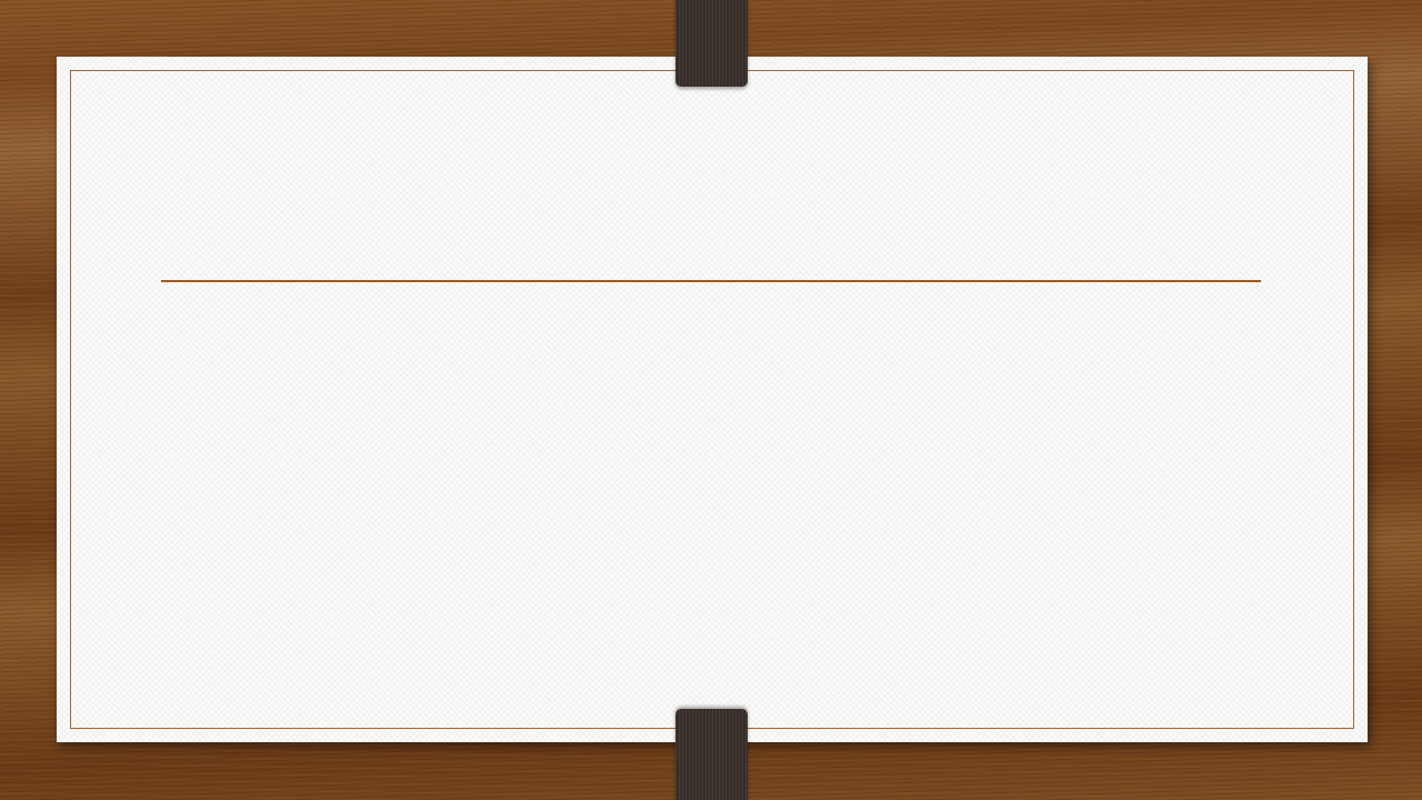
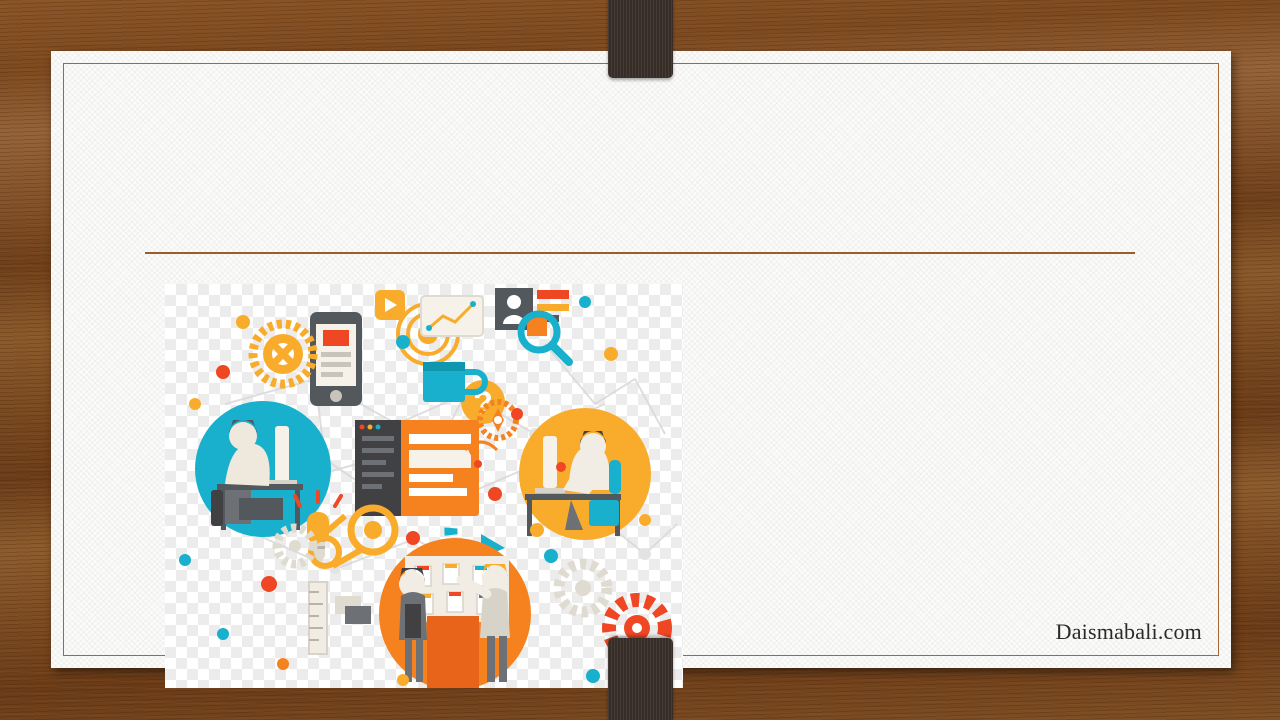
+ Daismabali.com
+ ?
